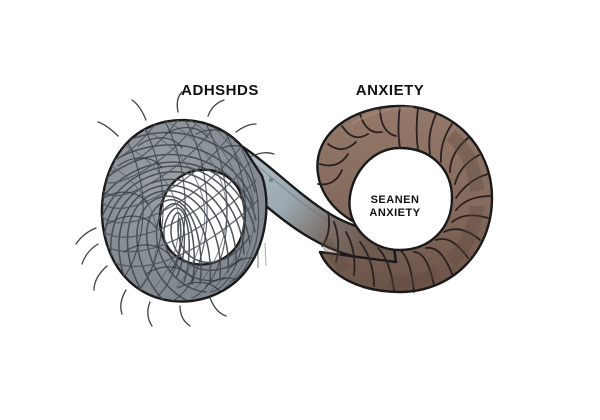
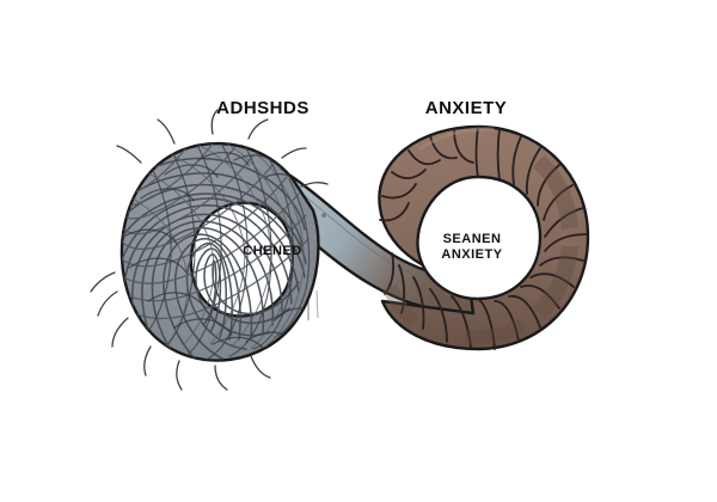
  ADHSHDS
  ANXIETY
+ CHENED
  SEANEN
  ANXIETY
